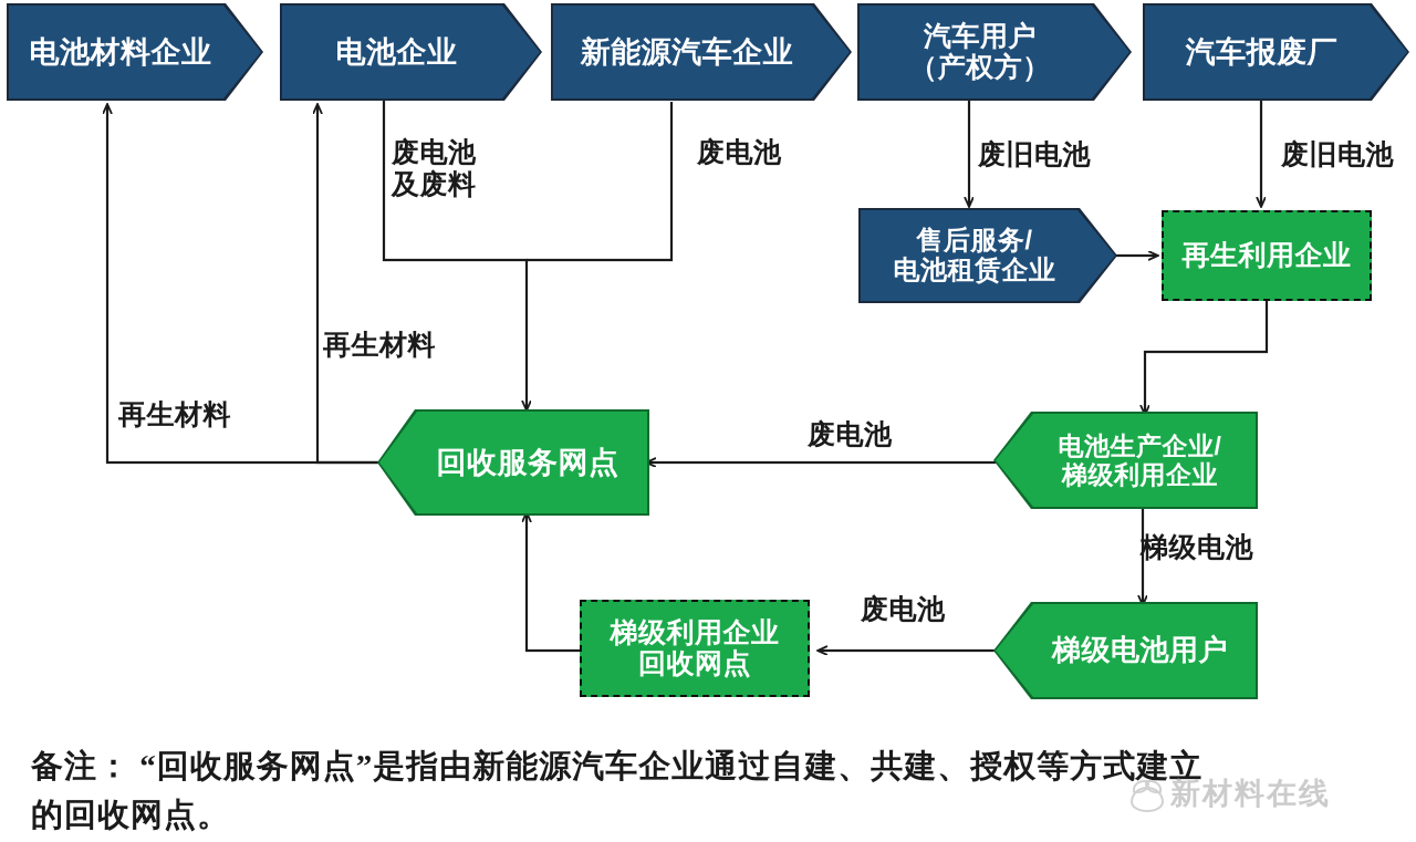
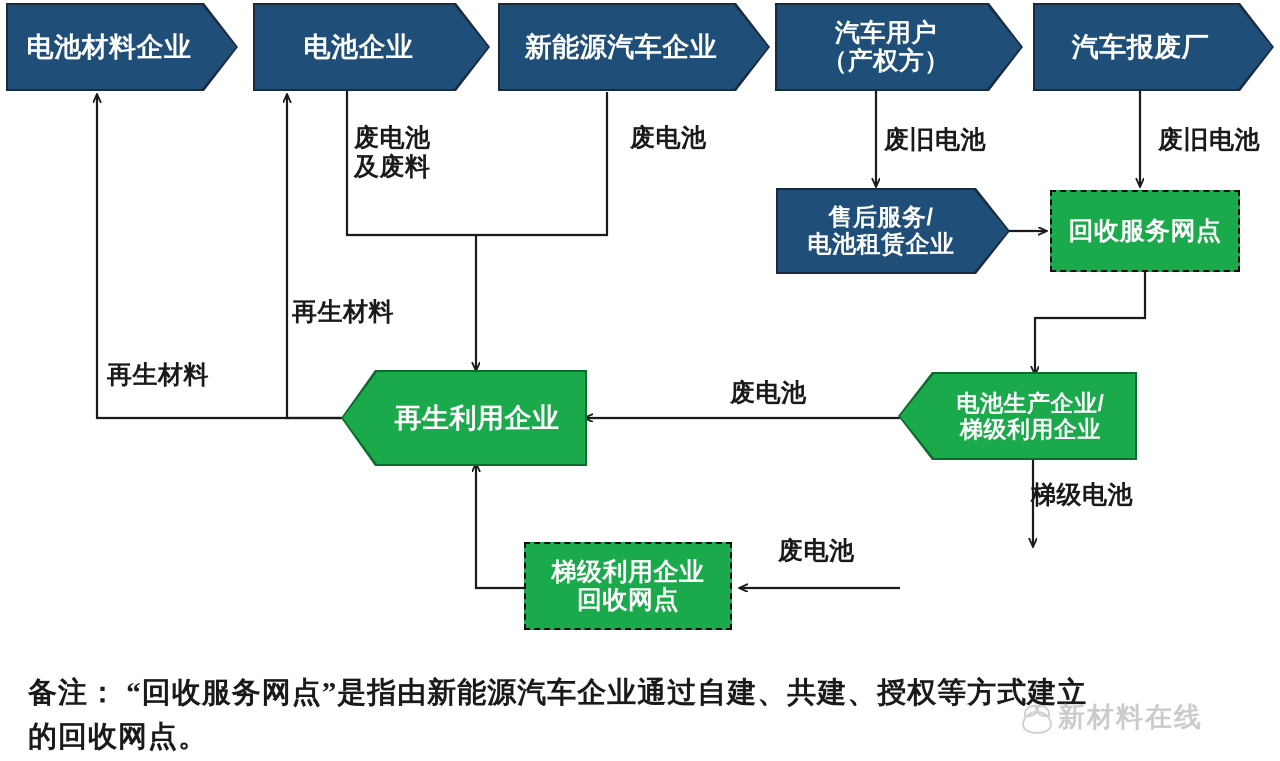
  电池材料企业
  电池企业
  新能源汽车企业
  汽车用户
  （产权方）
  汽车报废厂
  售后服务/
  电池租赁企业
- 再生利用企业
+ 回收服务网点
  电池生产企业/
  梯级利用企业
- 回收服务网点
+ 再生利用企业
- 梯级电池用户
  梯级利用企业
  回收网点
  废电池
  及废料
  废电池
  废旧电池
  废旧电池
  再生材料
  再生材料
  废电池
  梯级电池
  废电池
  备注： “回收服务网点”是指由新能源汽车企业通过自建、共建、授权等方式建立
  的回收网点。
  新材料在线
